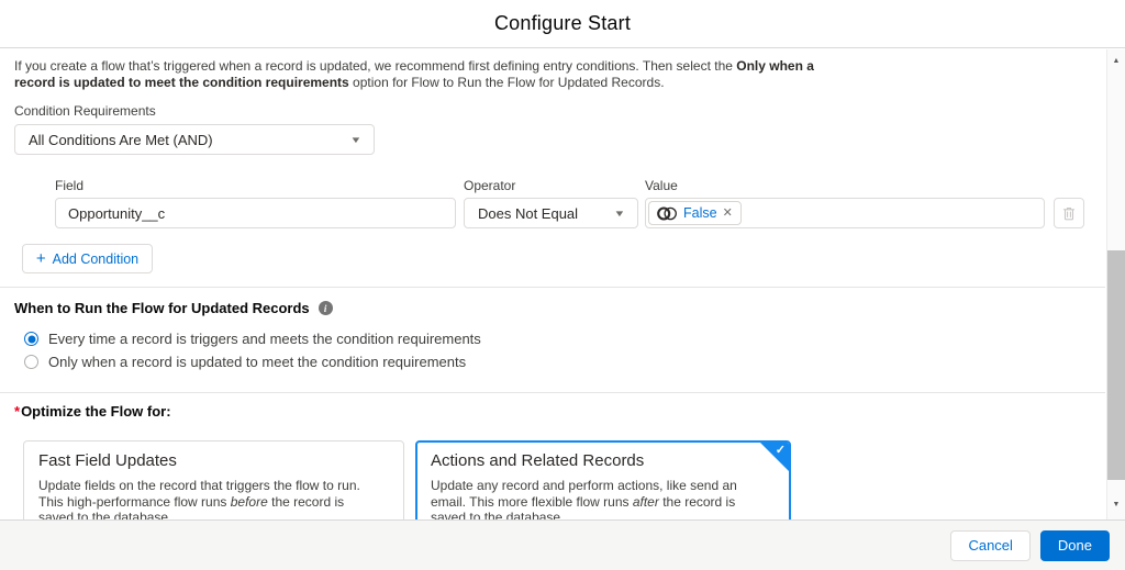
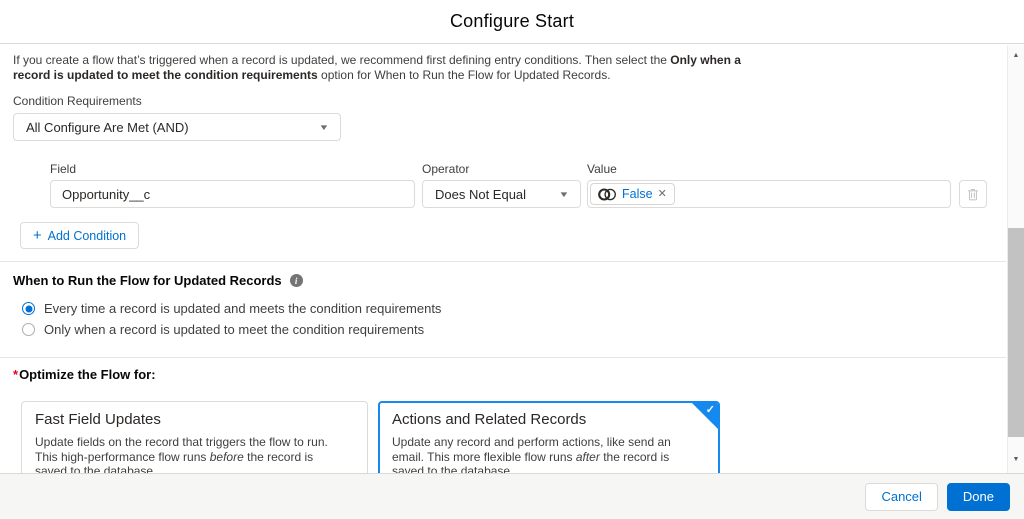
  Configure Start
- If you create a flow that’s triggered when a record is updated, we recommend first defining entry conditions. Then select the Only when a record is updated to meet the condition requirements option for Flow to Run the Flow for Updated Records.
+ If you create a flow that’s triggered when a record is updated, we recommend first defining entry conditions. Then select the Only when a record is updated to meet the condition requirements option for When to Run the Flow for Updated Records.
  Condition Requirements
- All Conditions Are Met (AND)
+ All Configure Are Met (AND)
  ▼
  Field
  Opportunity__c
  Operator
  Does Not Equal
  ▼
  Value
  False
  ✕
  +
  Add Condition
  When to Run the Flow for Updated Records
  i
- Every time a record is triggers and meets the condition requirements
+ Every time a record is updated and meets the condition requirements
  Only when a record is updated to meet the condition requirements
  *Optimize the Flow for:
  Fast Field Updates
  Update fields on the record that triggers the flow to run. This high-performance flow runs before the record is saved to the database.
  ✓
  Actions and Related Records
  Update any record and perform actions, like send an email. This more flexible flow runs after the record is saved to the database.
  Cancel
  Done
